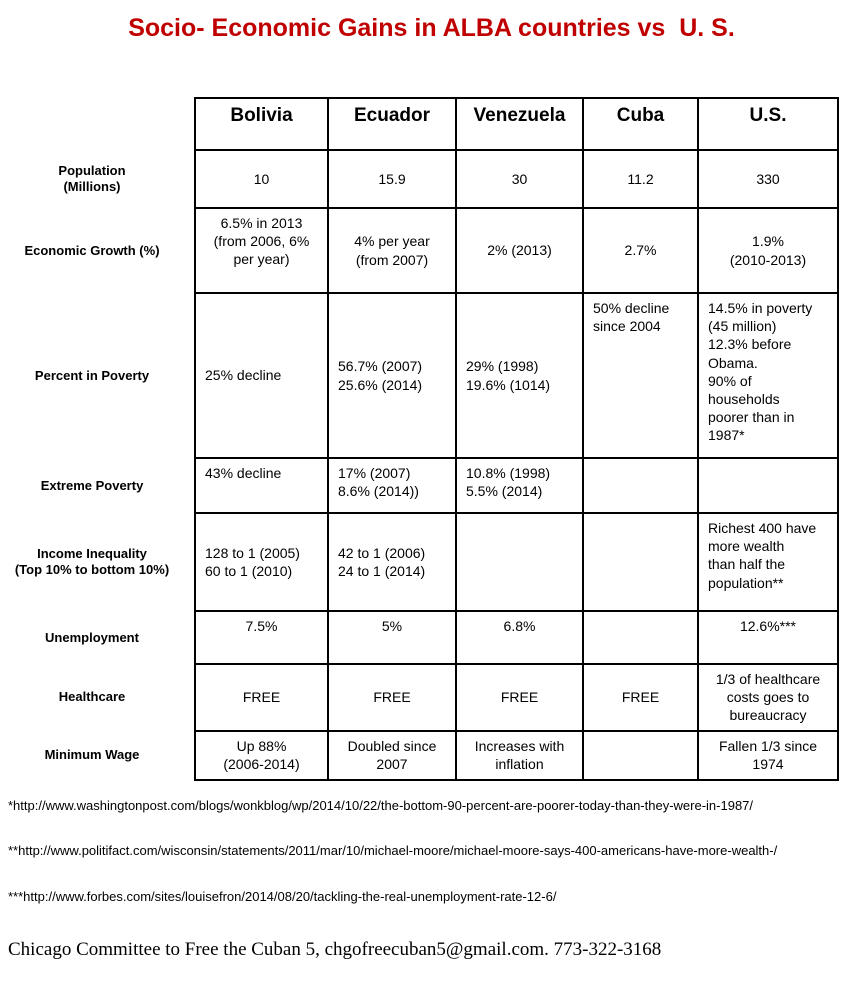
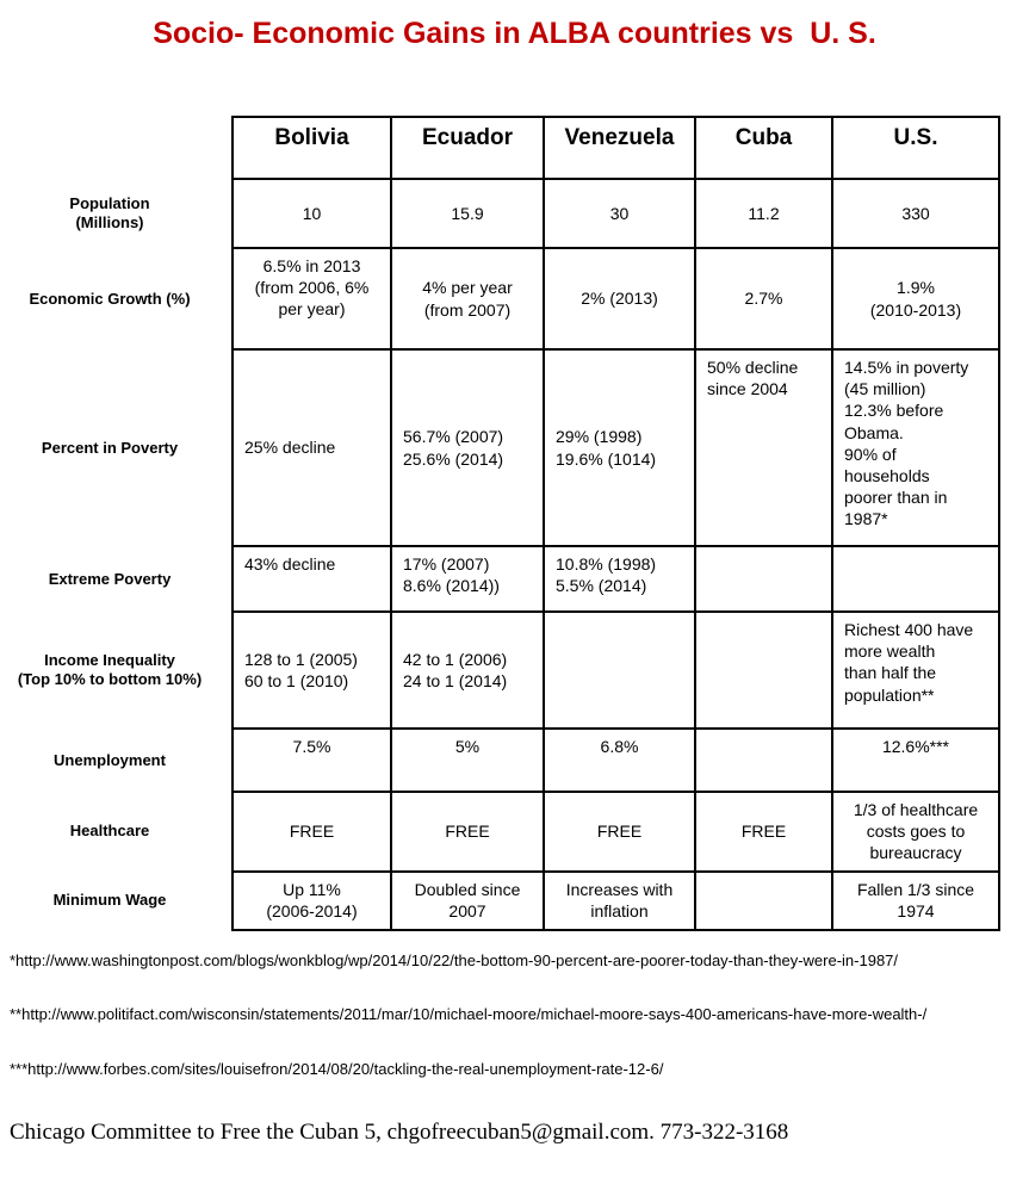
  Socio- Economic Gains in ALBA countries vs U. S.
  	Bolivia	Ecuador	Venezuela	Cuba	U.S.
  Population (Millions)	10	15.9	30	11.2	330
  Economic Growth (%)	6.5% in 2013 (from 2006, 6% per year)	4% per year (from 2007)	2% (2013)	2.7%	1.9% (2010-2013)
  Percent in Poverty	25% decline	56.7% (2007) 25.6% (2014)	29% (1998) 19.6% (1014)	50% decline since 2004	14.5% in poverty (45 million) 12.3% before Obama. 90% of households poorer than in 1987*
  Extreme Poverty	43% decline	17% (2007) 8.6% (2014))	10.8% (1998) 5.5% (2014)
  Income Inequality (Top 10% to bottom 10%)	128 to 1 (2005) 60 to 1 (2010)	42 to 1 (2006) 24 to 1 (2014)			Richest 400 have more wealth than half the population**
  Unemployment	7.5%	5%	6.8%		12.6%***
  Healthcare	FREE	FREE	FREE	FREE	1/3 of healthcare costs goes to bureaucracy
- Minimum Wage	Up 88% (2006-2014)	Doubled since 2007	Increases with inflation		Fallen 1/3 since 1974
+ Minimum Wage	Up 11% (2006-2014)	Doubled since 2007	Increases with inflation		Fallen 1/3 since 1974
  *http://www.washingtonpost.com/blogs/wonkblog/wp/2014/10/22/the-bottom-90-percent-are-poorer-today-than-they-were-in-1987/
  **http://www.politifact.com/wisconsin/statements/2011/mar/10/michael-moore/michael-moore-says-400-americans-have-more-wealth-/
  ***http://www.forbes.com/sites/louisefron/2014/08/20/tackling-the-real-unemployment-rate-12-6/
  Chicago Committee to Free the Cuban 5, chgofreecuban5@gmail.com. 773-322-3168
